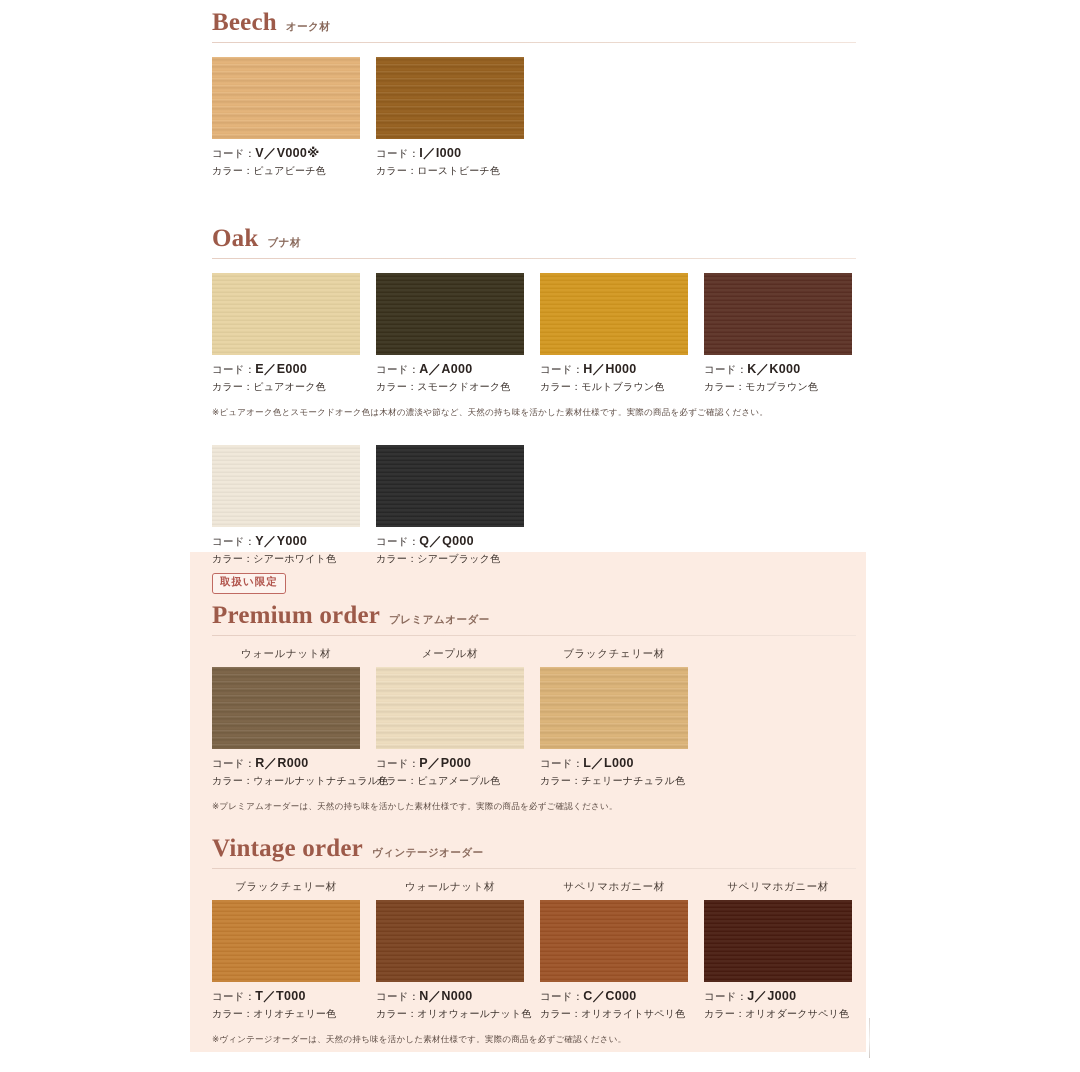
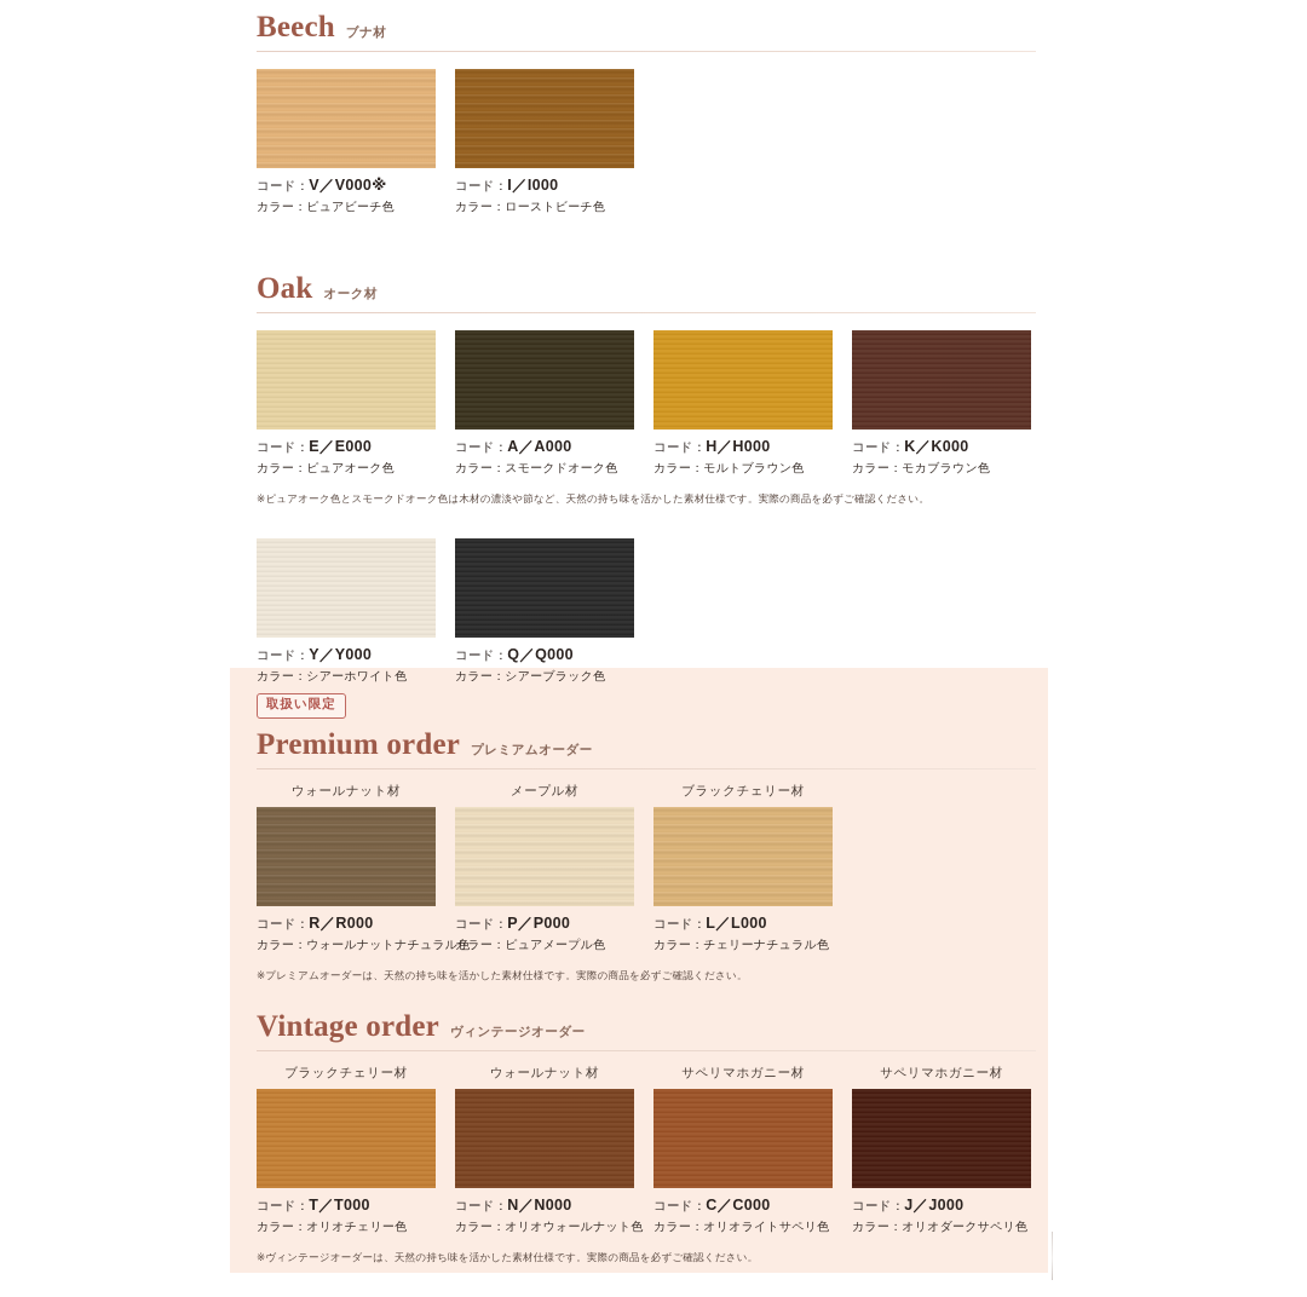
  Beech
- オーク材
+ ブナ材
  コード：V／V000※
  カラー：ピュアビーチ色
  コード：I／I000
  カラー：ローストビーチ色
  Oak
- ブナ材
+ オーク材
  コード：E／E000
  カラー：ピュアオーク色
  コード：A／A000
  カラー：スモークドオーク色
  コード：H／H000
  カラー：モルトブラウン色
  コード：K／K000
  カラー：モカブラウン色
  ※ピュアオーク色とスモークドオーク色は木材の濃淡や節など、天然の持ち味を活かした素材仕様です。実際の商品を必ずご確認ください。
  コード：Y／Y000
  カラー：シアーホワイト色
  コード：Q／Q000
  カラー：シアーブラック色
  取扱い限定
  Premium order
  プレミアムオーダー
  ウォールナット材
  コード：R／R000
  カラー：ウォールナットナチュラル
  メープル材
  コード：P／P000
  カラー：ピュアメープル色
  ブラックチェリー材
  コード：L／L000
  カラー：チェリーナチュラル色
  ※プレミアムオーダーは、天然の持ち味を活かした素材仕様です。実際の商品を必ずご確認ください。
  Vintage order
  ヴィンテージオーダー
  ブラックチェリー材
  コード：T／T000
  カラー：オリオチェリー色
  ウォールナット材
  コード：N／N000
  カラー：オリオウォールナット色
  サペリマホガニー材
  コード：C／C000
  カラー：オリオライトサペリ色
  サペリマホガニー材
  コード：J／J000
  カラー：オリオダークサペリ色
  ※ヴィンテージオーダーは、天然の持ち味を活かした素材仕様です。実際の商品を必ずご確認ください。
